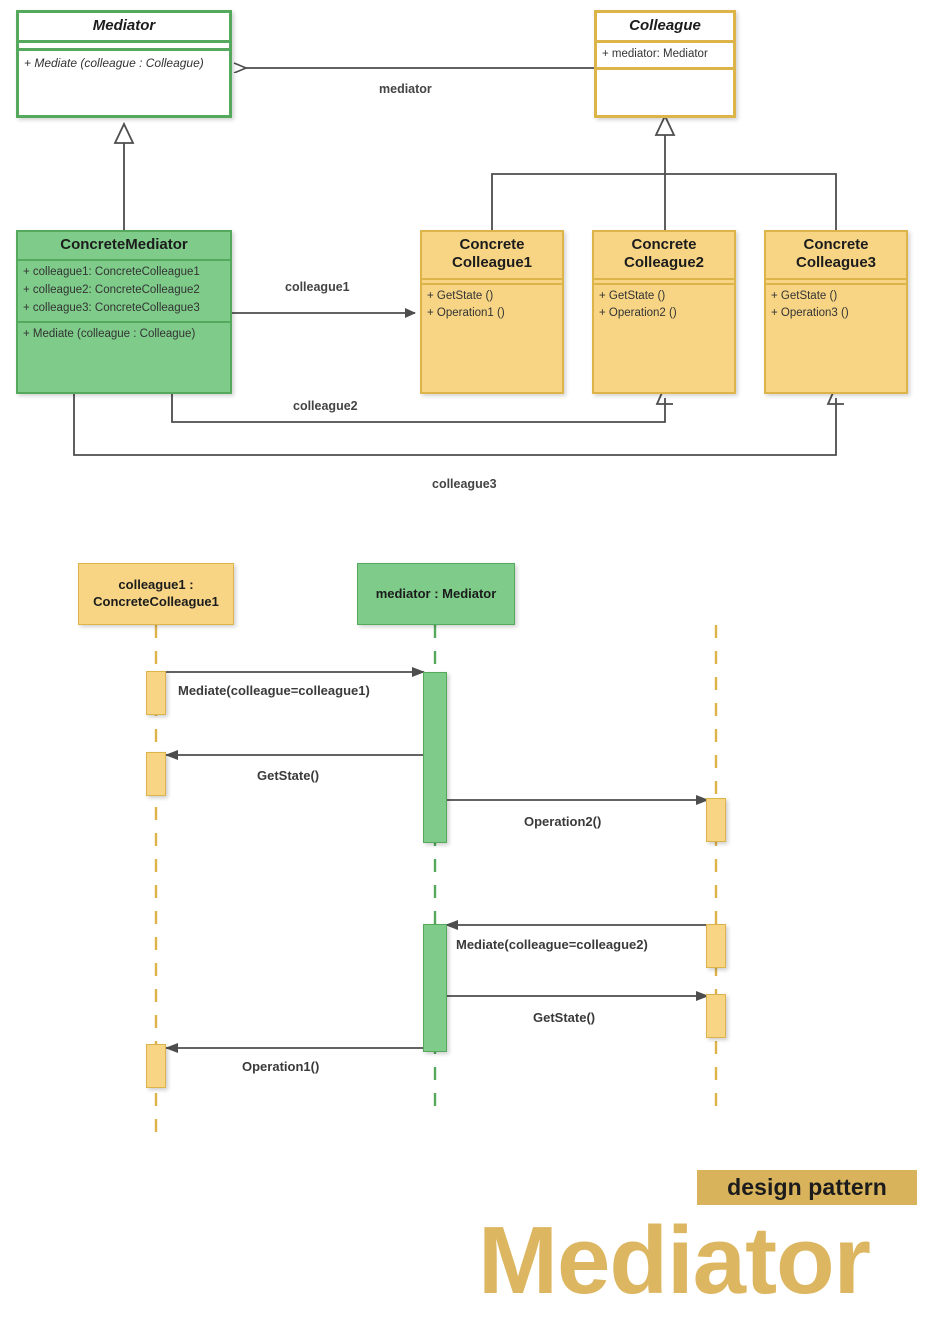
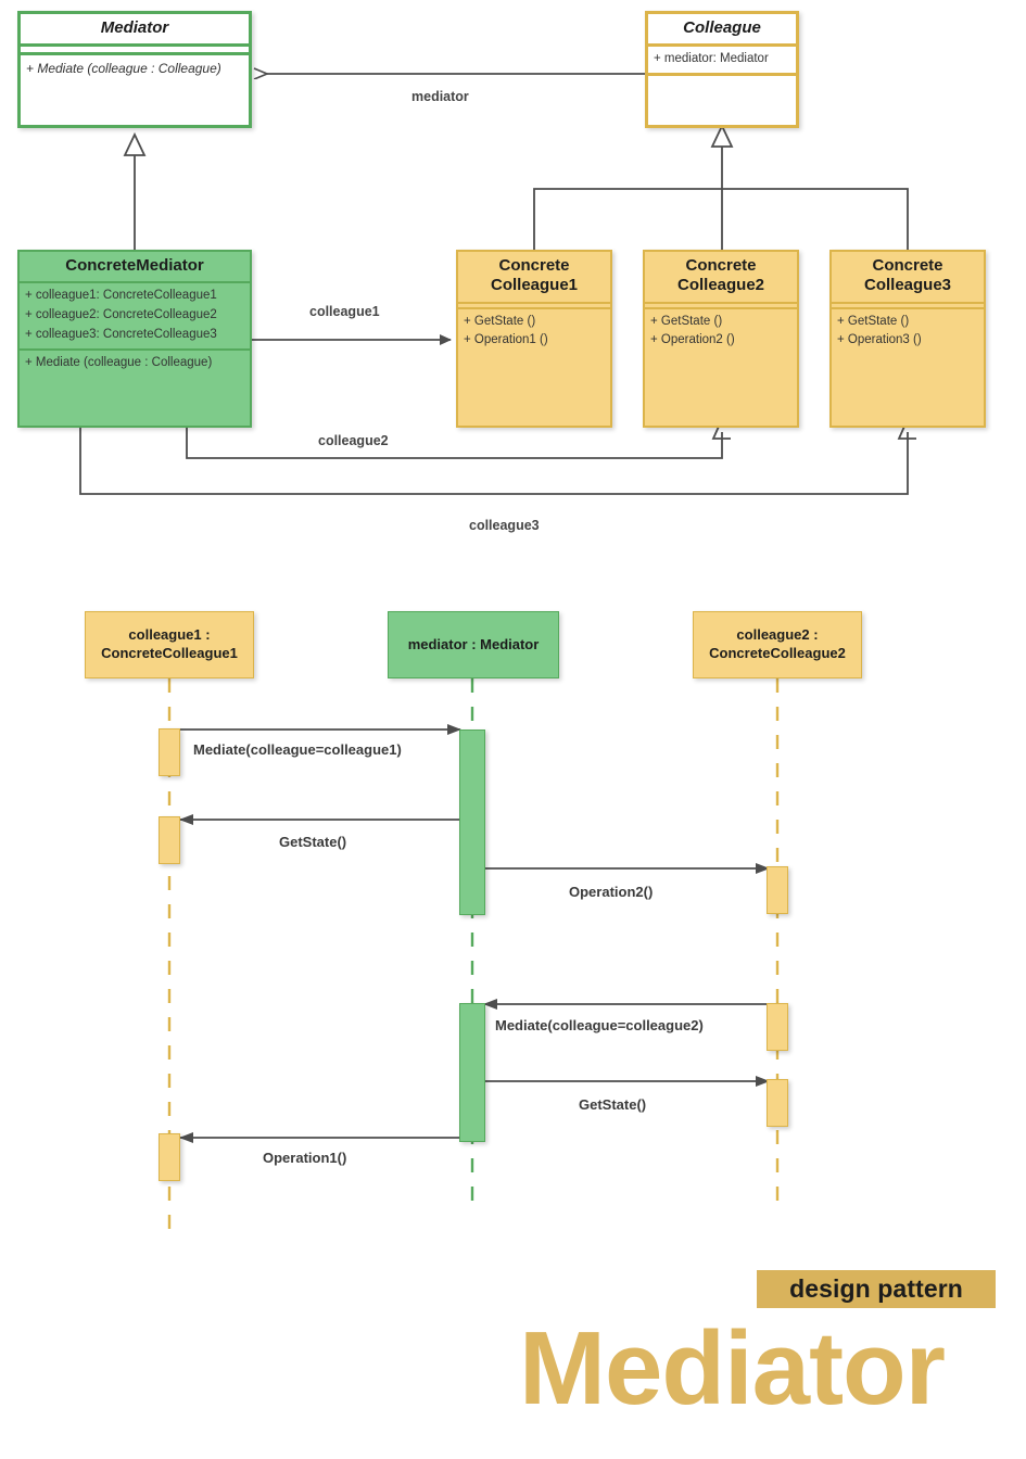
  Mediator
  + Mediate (colleague : Colleague)
  Colleague
  + mediator: Mediator
  ConcreteMediator
  + colleague1: ConcreteColleague1
  + colleague2: ConcreteColleague2
  + colleague3: ConcreteColleague3
  + Mediate (colleague : Colleague)
  Concrete
  Colleague1
  + GetState ()
  + Operation1 ()
  Concrete
  Colleague2
  + GetState ()
  + Operation2 ()
  Concrete
  Colleague3
  + GetState ()
  + Operation3 ()
  mediator
  colleague1
  colleague2
  colleague3
  colleague1 :
  ConcreteColleague1
  mediator : Mediator
+ colleague2 :
+ ConcreteColleague2
  Mediate(colleague=colleague1)
  GetState()
  Operation2()
  Mediate(colleague=colleague2)
  GetState()
  Operation1()
  design pattern
  Mediator
